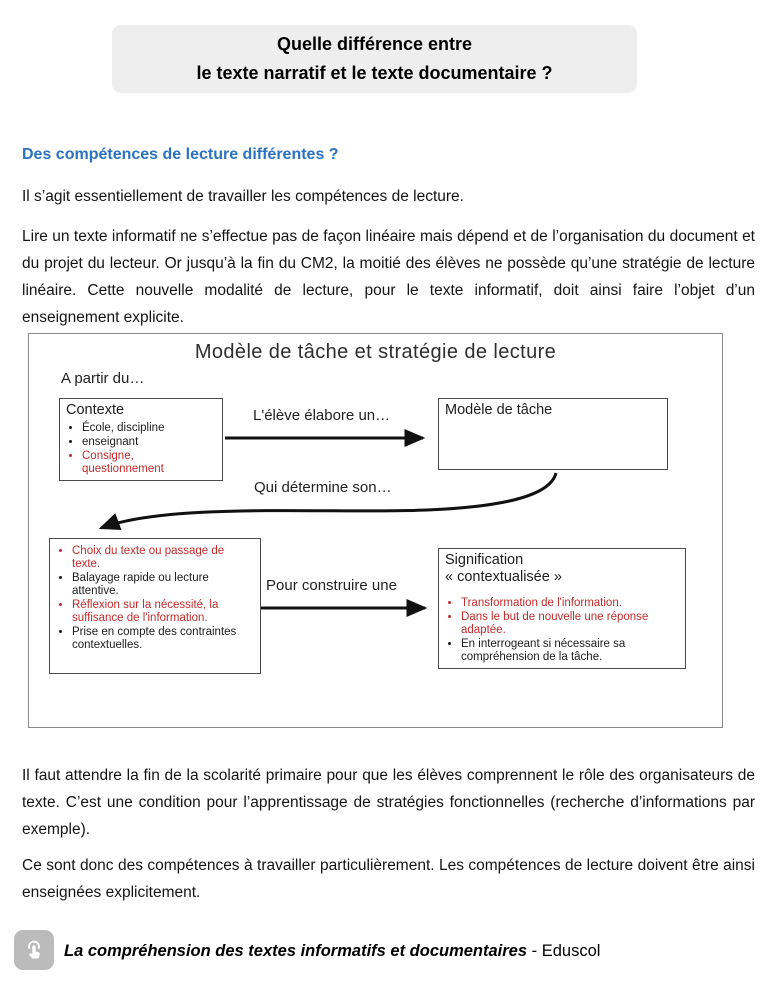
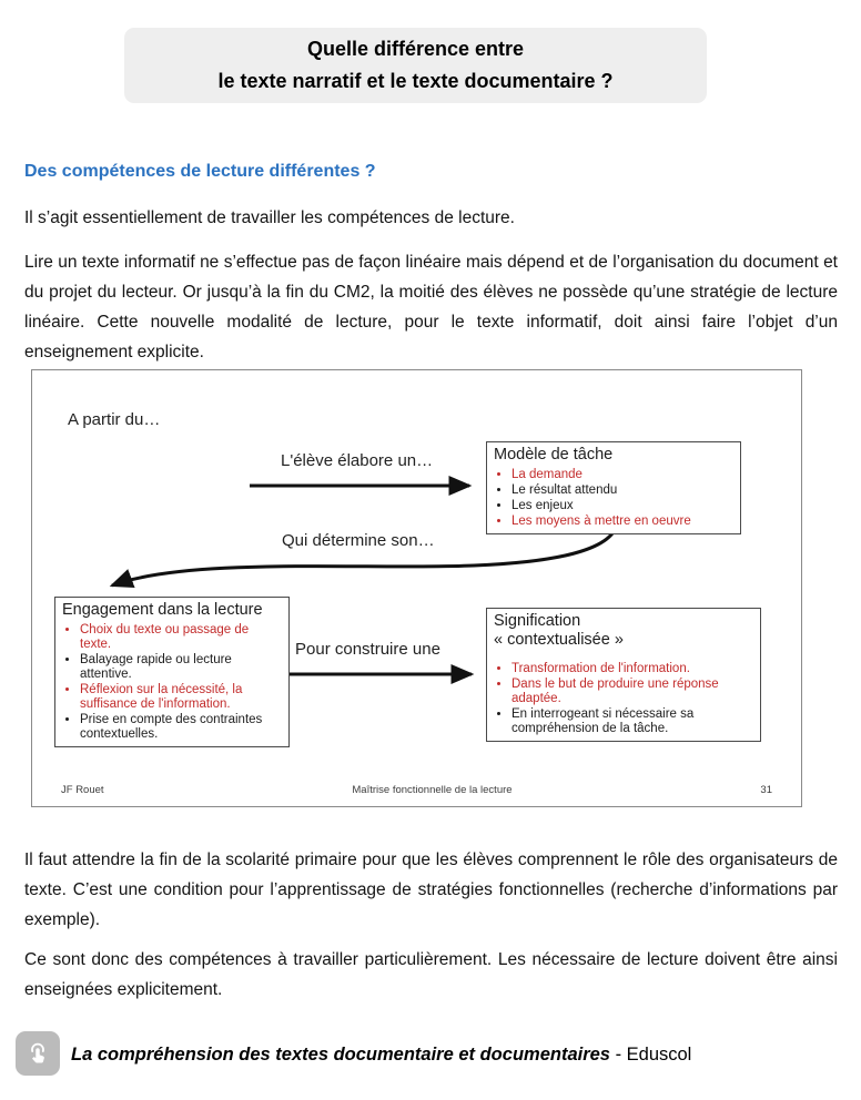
  Quelle différence entre
  le texte narratif et le texte documentaire ?
  Des compétences de lecture différentes ?
  Il s’agit essentiellement de travailler les compétences de lecture.
  Lire un texte informatif ne s’effectue pas de façon linéaire mais dépend et de l’organisation du document et du projet du lecteur. Or jusqu’à la fin du CM2, la moitié des élèves ne possède qu’une stratégie de lecture linéaire. Cette nouvelle modalité de lecture, pour le texte informatif, doit ainsi faire l’objet d’un enseignement explicite.
- Modèle de tâche et stratégie de lecture
  A partir du…
  L'élève élabore un…
  Qui détermine son…
  Pour construire une
- Contexte
- École, discipline
- enseignant
- Consigne, questionnement
  Modèle de tâche
+ La demande
+ Le résultat attendu
+ Les enjeux
+ Les moyens à mettre en oeuvre
+ Engagement dans la lecture
  Choix du texte ou passage de texte.
  Balayage rapide ou lecture attentive.
  Réflexion sur la nécessité, la suffisance de l'information.
  Prise en compte des contraintes contextuelles.
  Signification
  « contextualisée »
  Transformation de l'information.
- Dans le but de nouvelle une réponse adaptée.
+ Dans le but de produire une réponse adaptée.
  En interrogeant si nécessaire sa compréhension de la tâche.
+ JF Rouet
+ Maîtrise fonctionnelle de la lecture
+ 31
  Il faut attendre la fin de la scolarité primaire pour que les élèves comprennent le rôle des organisateurs de texte. C’est une condition pour l’apprentissage de stratégies fonctionnelles (recherche d’informations par exemple).
- Ce sont donc des compétences à travailler particulièrement. Les compétences de lecture doivent être ainsi enseignées explicitement.
+ Ce sont donc des compétences à travailler particulièrement. Les nécessaire de lecture doivent être ainsi enseignées explicitement.
- La compréhension des textes informatifs et documentaires - Eduscol
+ La compréhension des textes documentaire et documentaires - Eduscol
